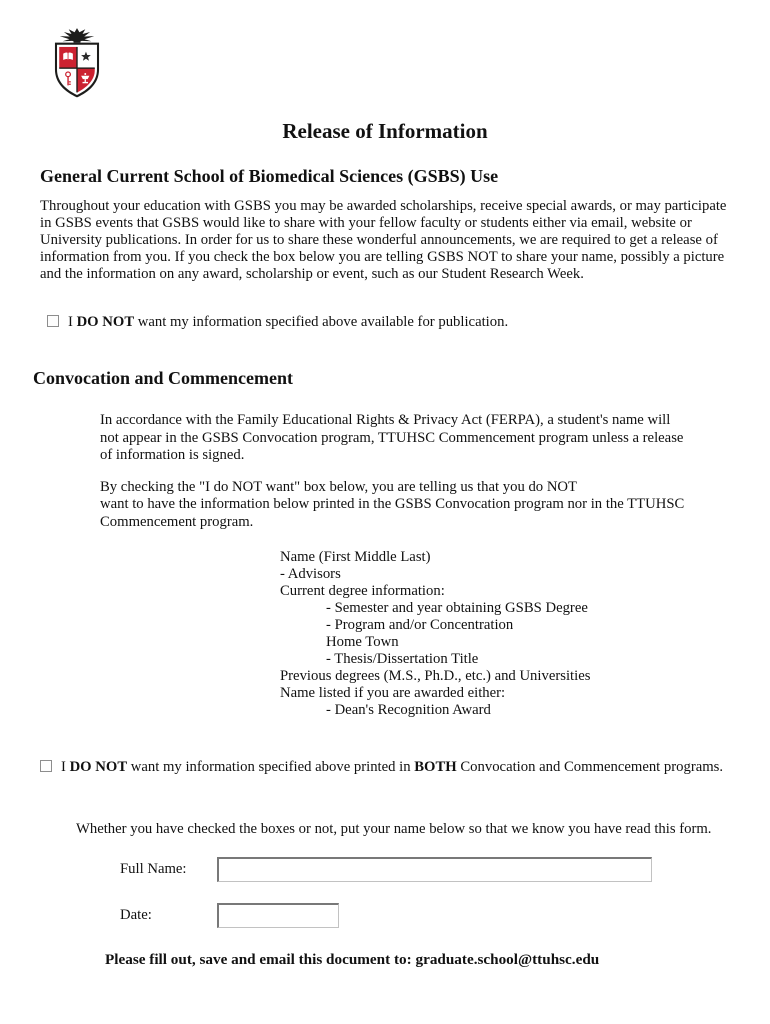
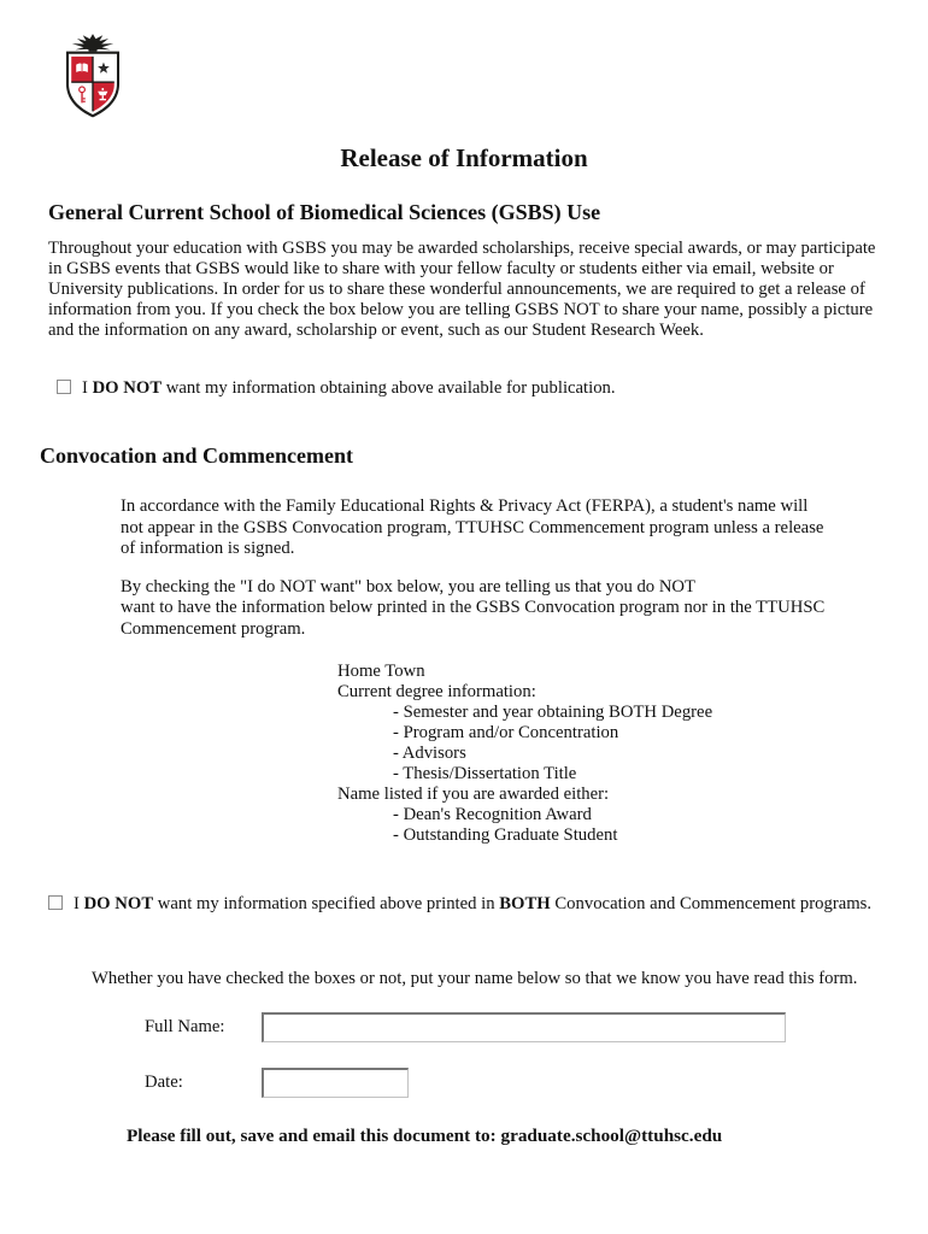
  Release of Information
  General Current School of Biomedical Sciences (GSBS) Use
  Throughout your education with GSBS you may be awarded scholarships, receive special awards, or may participate
  in GSBS events that GSBS would like to share with your fellow faculty or students either via email, website or
  University publications. In order for us to share these wonderful announcements, we are required to get a release of
  information from you. If you check the box below you are telling GSBS NOT to share your name, possibly a picture
  and the information on any award, scholarship or event, such as our Student Research Week.
- I DO NOT want my information specified above available for publication.
+ I DO NOT want my information obtaining above available for publication.
  Convocation and Commencement
  In accordance with the Family Educational Rights & Privacy Act (FERPA), a student's name will
  not appear in the GSBS Convocation program, TTUHSC Commencement program unless a release
  of information is signed.
  By checking the "I do NOT want" box below, you are telling us that you do NOT
  want to have the information below printed in the GSBS Convocation program nor in the TTUHSC
  Commencement program.
- Name (First Middle Last)
- - Advisors
+ Home Town
  Current degree information:
- - Semester and year obtaining GSBS Degree
+ - Semester and year obtaining BOTH Degree
  - Program and/or Concentration
- Home Town
+ - Advisors
  - Thesis/Dissertation Title
- Previous degrees (M.S., Ph.D., etc.) and Universities
  Name listed if you are awarded either:
  - Dean's Recognition Award
+ - Outstanding Graduate Student
  I DO NOT want my information specified above printed in BOTH Convocation and Commencement programs.
  Whether you have checked the boxes or not, put your name below so that we know you have read this form.
  Full Name:
  Date:
  Please fill out, save and email this document to: graduate.school@ttuhsc.edu
